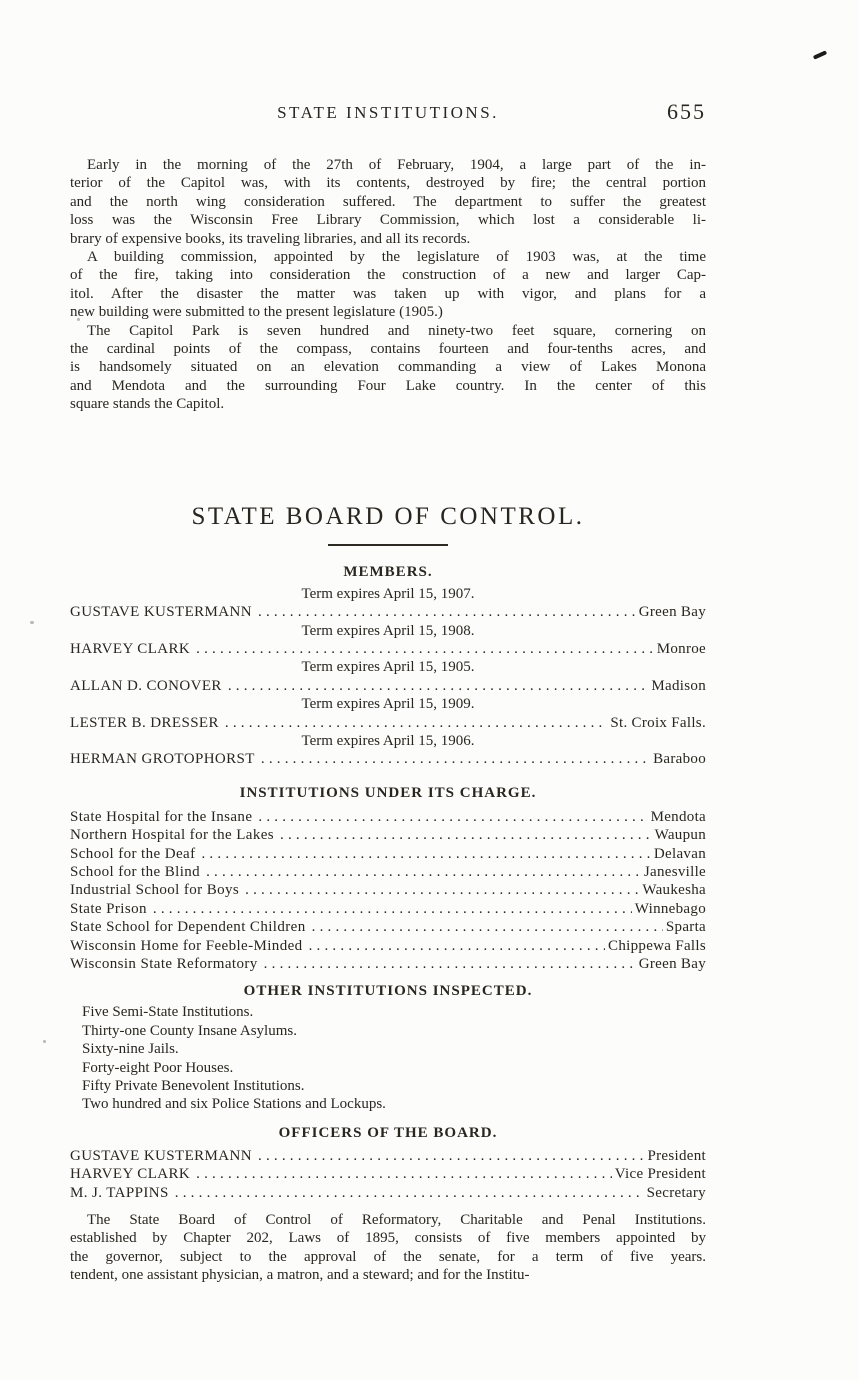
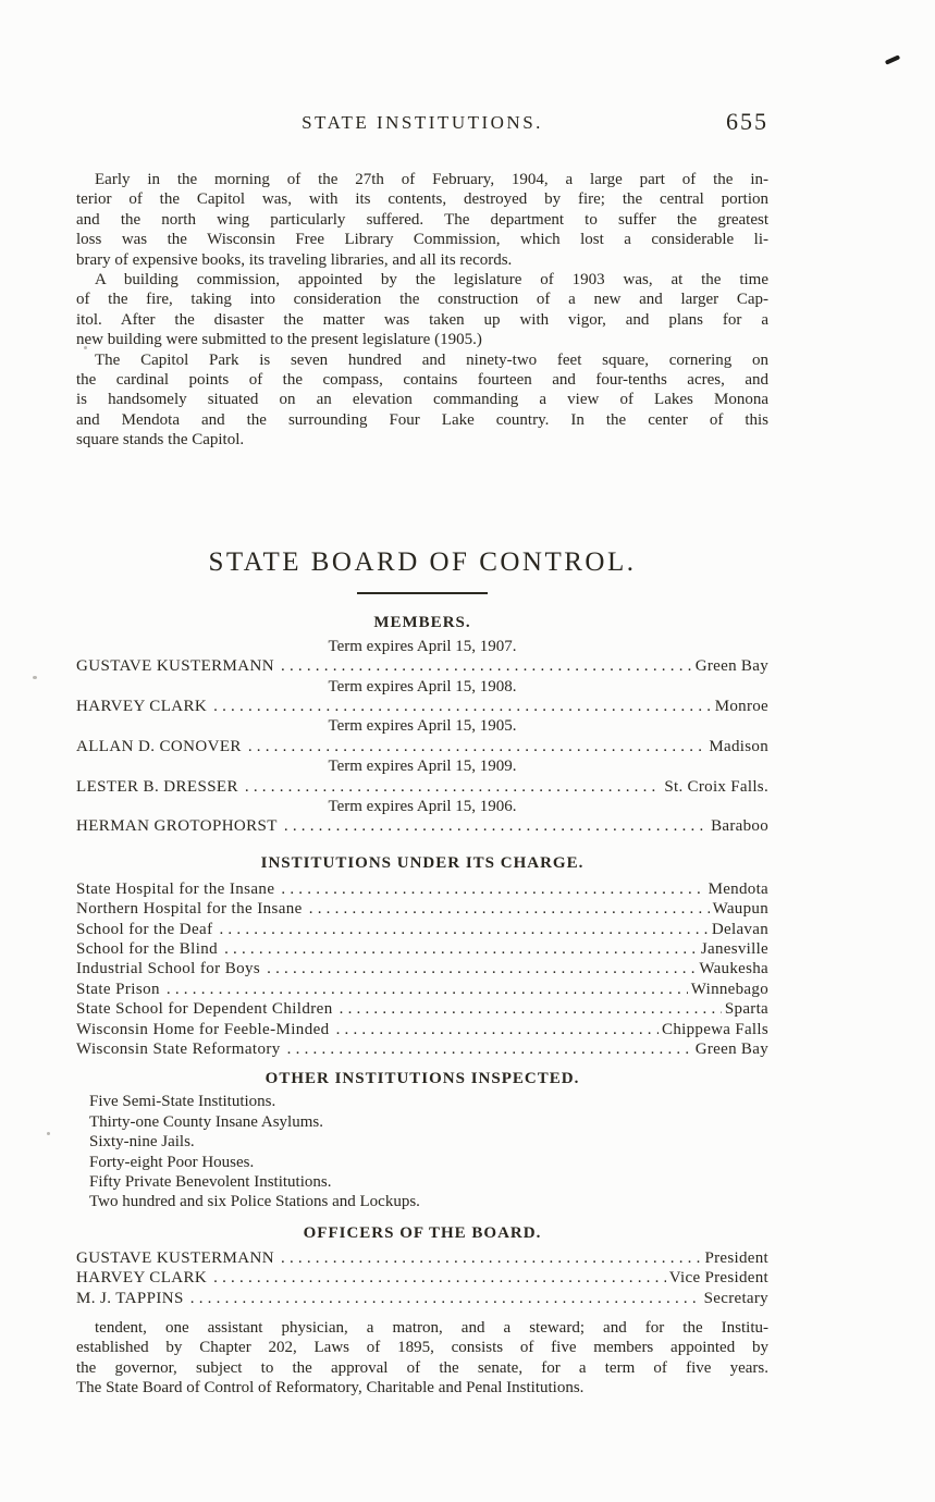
  STATE INSTITUTIONS.
  655
  Early in the morning of the 27th of February, 1904, a large part of the in-
  terior of the Capitol was, with its contents, destroyed by fire; the central portion
- and the north wing consideration suffered. The department to suffer the greatest
+ and the north wing particularly suffered. The department to suffer the greatest
  loss was the Wisconsin Free Library Commission, which lost a considerable li-
  brary of expensive books, its traveling libraries, and all its records.
  A building commission, appointed by the legislature of 1903 was, at the time
  of the fire, taking into consideration the construction of a new and larger Cap-
  itol. After the disaster the matter was taken up with vigor, and plans for a
  new building were submitted to the present legislature (1905.)
  The Capitol Park is seven hundred and ninety-two feet square, cornering on
  the cardinal points of the compass, contains fourteen and four-tenths acres, and
  is handsomely situated on an elevation commanding a view of Lakes Monona
  and Mendota and the surrounding Four Lake country. In the center of this
  square stands the Capitol.
  STATE BOARD OF CONTROL.
  MEMBERS.
  Term expires April 15, 1907.
  GUSTAVE KUSTERMANN
  Green Bay
  Term expires April 15, 1908.
  HARVEY CLARK
  Monroe
  Term expires April 15, 1905.
  ALLAN D. CONOVER
  Madison
  Term expires April 15, 1909.
  LESTER B. DRESSER
  St. Croix Falls.
  Term expires April 15, 1906.
  HERMAN GROTOPHORST
  Baraboo
  INSTITUTIONS UNDER ITS CHARGE.
  State Hospital for the Insane
  Mendota
- Northern Hospital for the Lakes
+ Northern Hospital for the Insane
  Waupun
  School for the Deaf
  Delavan
  School for the Blind
  Janesville
  Industrial School for Boys
  Waukesha
  State Prison
  Winnebago
  State School for Dependent Children
  Sparta
  Wisconsin Home for Feeble-Minded
  Chippewa Falls
  Wisconsin State Reformatory
  Green Bay
  OTHER INSTITUTIONS INSPECTED.
  Five Semi-State Institutions.
  Thirty-one County Insane Asylums.
  Sixty-nine Jails.
  Forty-eight Poor Houses.
  Fifty Private Benevolent Institutions.
  Two hundred and six Police Stations and Lockups.
  OFFICERS OF THE BOARD.
  GUSTAVE KUSTERMANN
  President
  HARVEY CLARK
  Vice President
  M. J. TAPPINS
  Secretary
- The State Board of Control of Reformatory, Charitable and Penal Institutions.
+ tendent, one assistant physician, a matron, and a steward; and for the Institu-
  established by Chapter 202, Laws of 1895, consists of five members appointed by
  the governor, subject to the approval of the senate, for a term of five years.
- tendent, one assistant physician, a matron, and a steward; and for the Institu-
+ The State Board of Control of Reformatory, Charitable and Penal Institutions.
